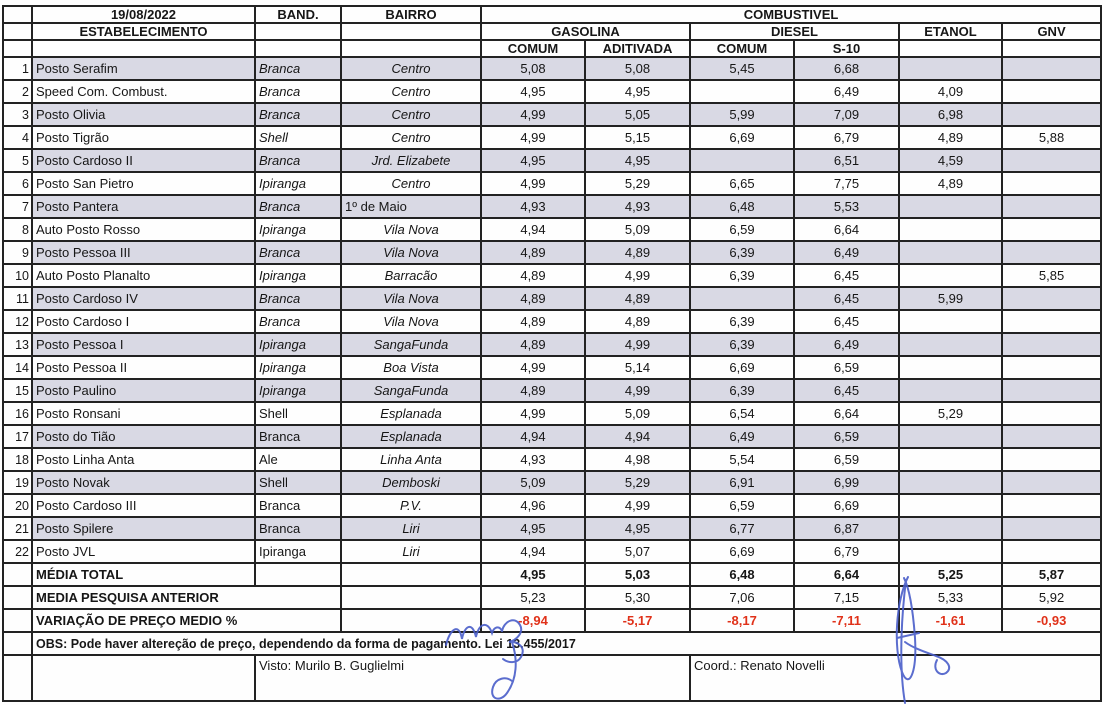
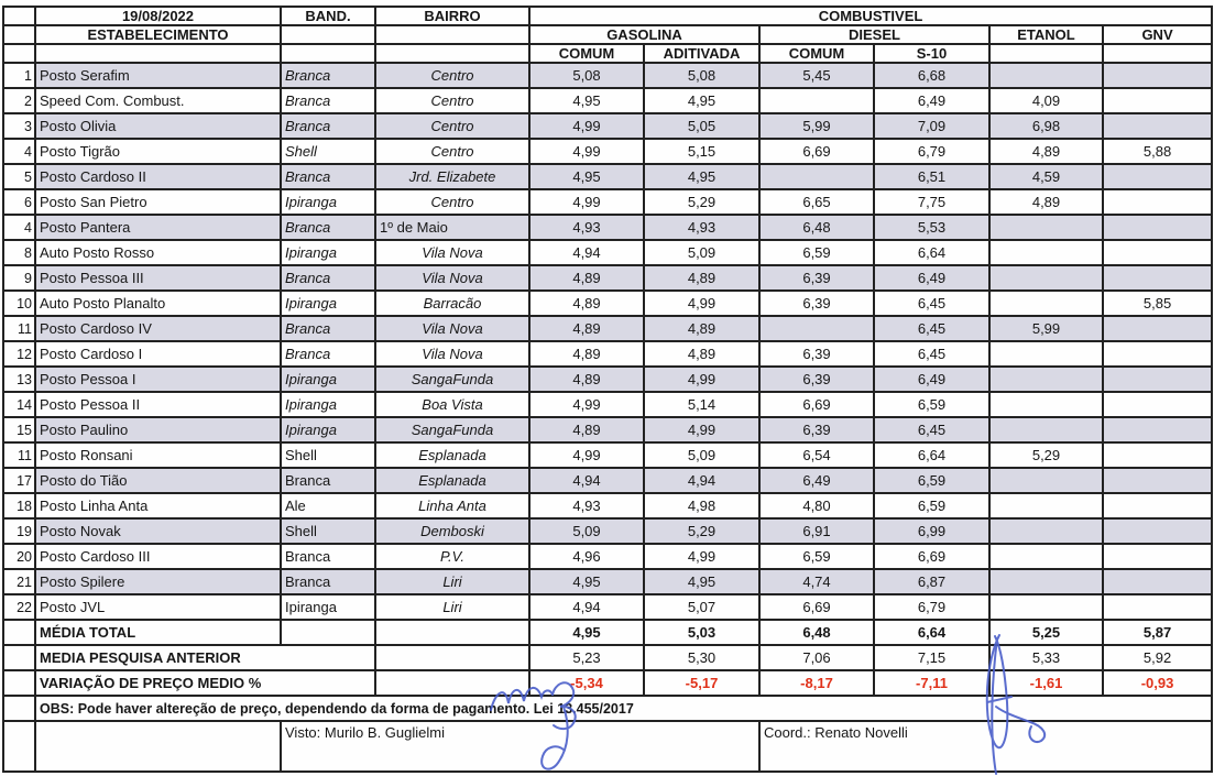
  	19/08/2022	BAND.	BAIRRO	COMBUSTIVEL
  	ESTABELECIMENTO			GASOLINA	DIESEL	ETANOL	GNV
  				COMUM	ADITIVADA	COMUM	S-10
  1	Posto Serafim	Branca	Centro	5,08	5,08	5,45	6,68
  2	Speed Com. Combust.	Branca	Centro	4,95	4,95		6,49	4,09
  3	Posto Olivia	Branca	Centro	4,99	5,05	5,99	7,09	6,98
  4	Posto Tigrão	Shell	Centro	4,99	5,15	6,69	6,79	4,89	5,88
  5	Posto Cardoso II	Branca	Jrd. Elizabete	4,95	4,95		6,51	4,59
  6	Posto San Pietro	Ipiranga	Centro	4,99	5,29	6,65	7,75	4,89
- 7	Posto Pantera	Branca	1º de Maio	4,93	4,93	6,48	5,53
+ 4	Posto Pantera	Branca	1º de Maio	4,93	4,93	6,48	5,53
  8	Auto Posto Rosso	Ipiranga	Vila Nova	4,94	5,09	6,59	6,64
  9	Posto Pessoa III	Branca	Vila Nova	4,89	4,89	6,39	6,49
  10	Auto Posto Planalto	Ipiranga	Barracão	4,89	4,99	6,39	6,45		5,85
  11	Posto Cardoso IV	Branca	Vila Nova	4,89	4,89		6,45	5,99
  12	Posto Cardoso I	Branca	Vila Nova	4,89	4,89	6,39	6,45
  13	Posto Pessoa I	Ipiranga	SangaFunda	4,89	4,99	6,39	6,49
  14	Posto Pessoa II	Ipiranga	Boa Vista	4,99	5,14	6,69	6,59
  15	Posto Paulino	Ipiranga	SangaFunda	4,89	4,99	6,39	6,45
- 16	Posto Ronsani	Shell	Esplanada	4,99	5,09	6,54	6,64	5,29
+ 11	Posto Ronsani	Shell	Esplanada	4,99	5,09	6,54	6,64	5,29
  17	Posto do Tião	Branca	Esplanada	4,94	4,94	6,49	6,59
- 18	Posto Linha Anta	Ale	Linha Anta	4,93	4,98	5,54	6,59
+ 18	Posto Linha Anta	Ale	Linha Anta	4,93	4,98	4,80	6,59
  19	Posto Novak	Shell	Demboski	5,09	5,29	6,91	6,99
  20	Posto Cardoso III	Branca	P.V.	4,96	4,99	6,59	6,69
- 21	Posto Spilere	Branca	Liri	4,95	4,95	6,77	6,87
+ 21	Posto Spilere	Branca	Liri	4,95	4,95	4,74	6,87
  22	Posto JVL	Ipiranga	Liri	4,94	5,07	6,69	6,79
  	MÉDIA TOTAL			4,95	5,03	6,48	6,64	5,25	5,87
  	MEDIA PESQUISA ANTERIOR		5,23	5,30	7,06	7,15	5,33	5,92
- 	VARIAÇÃO DE PREÇO MEDIO %		-8,94	-5,17	-8,17	-7,11	-1,61	-0,93
+ 	VARIAÇÃO DE PREÇO MEDIO %		-5,34	-5,17	-8,17	-7,11	-1,61	-0,93
  	OBS: Pode haver altereção de preço, dependendo da forma de pagaento. Lei 1.455/2017
  		Visto: Murilo B. Guglielmi	Coord.: Renato Novelli
